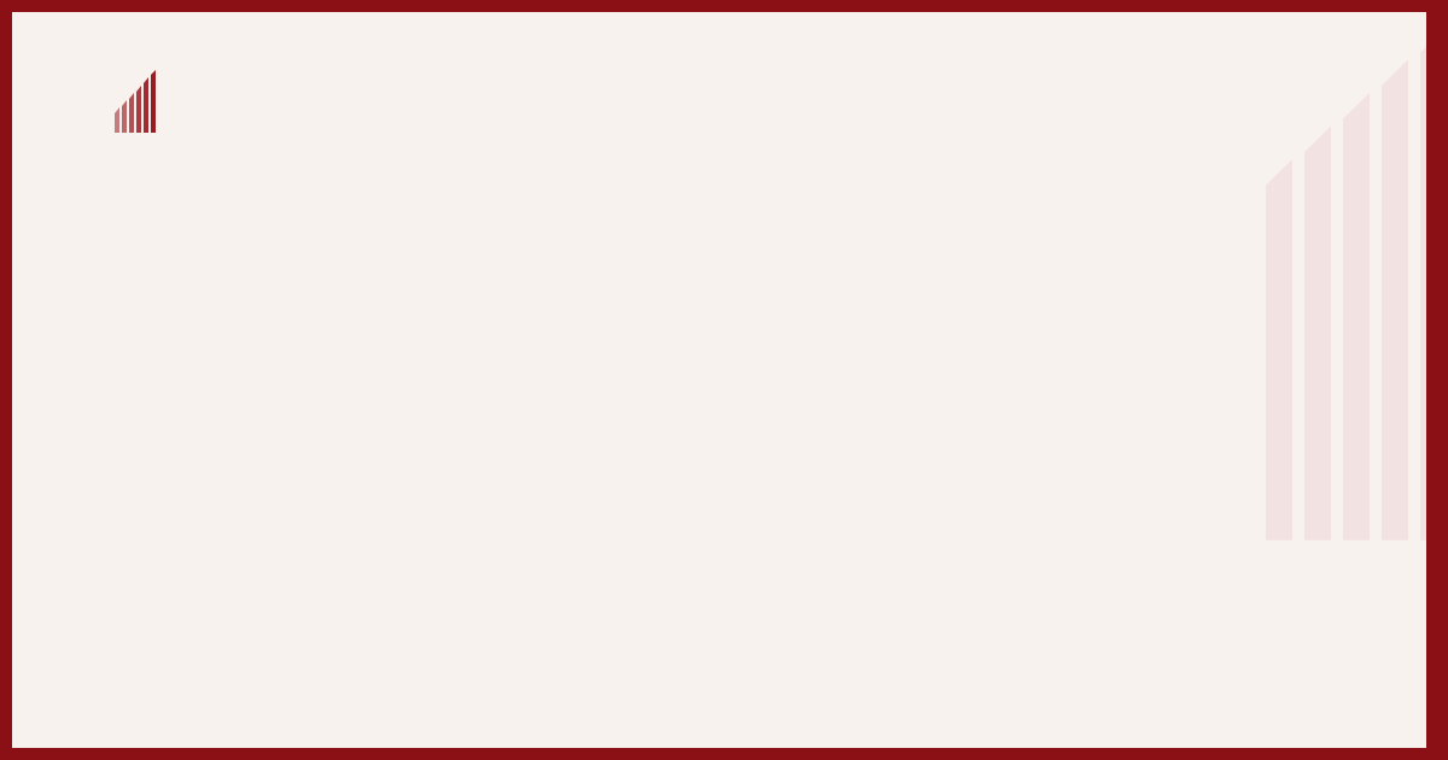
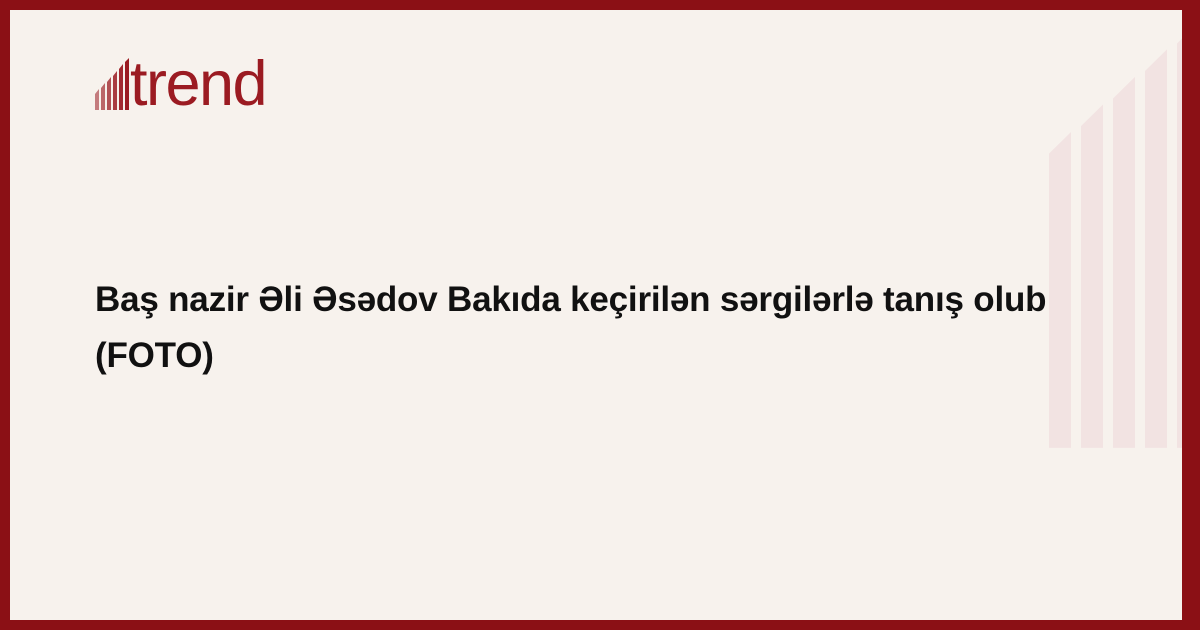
+ trend
+ Baş nazir Əli Əsədov Bakıda keçirilən sərgilərlə tanış olub (FOTO)
